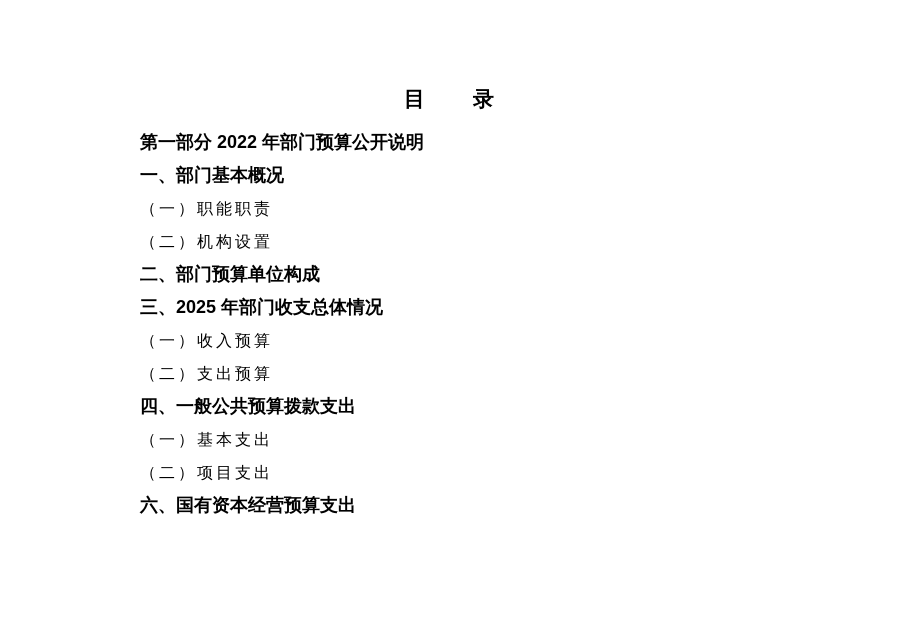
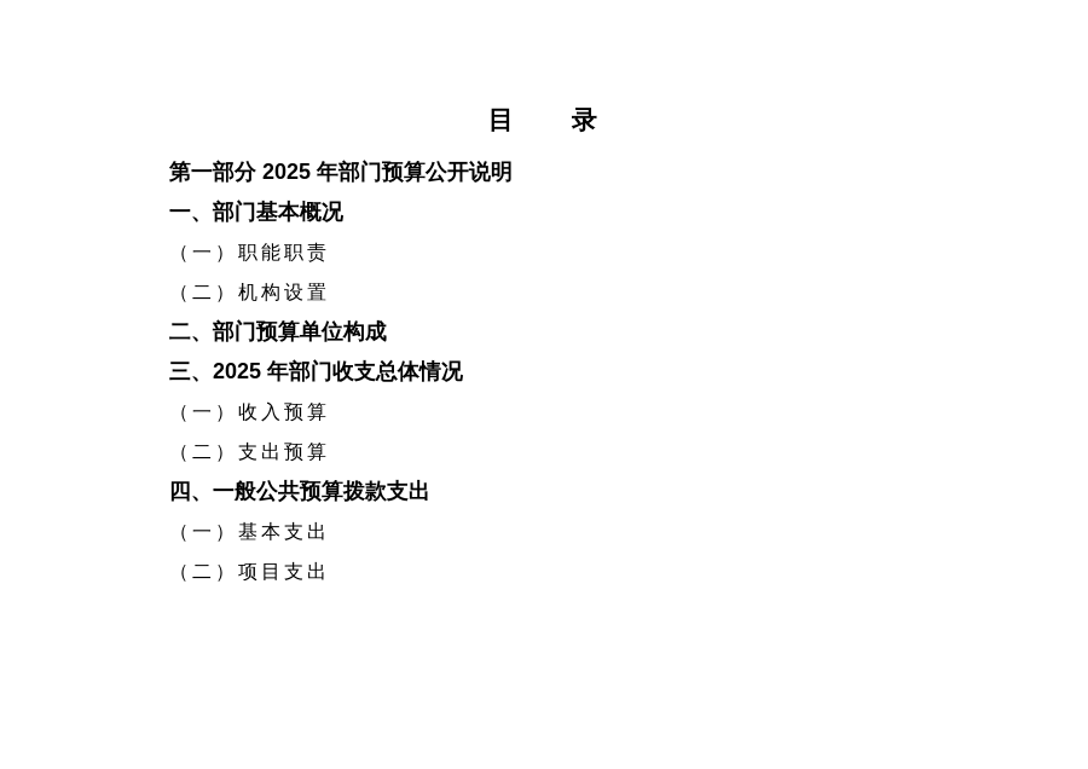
  目 录
- 第一部分 2022 年部门预算公开说明
+ 第一部分 2025 年部门预算公开说明
  一、部门基本概况
  （一）职能职责
  （二）机构设置
  二、部门预算单位构成
  三、2025 年部门收支总体情况
  （一）收入预算
  （二）支出预算
  四、一般公共预算拨款支出
  （一）基本支出
  （二）项目支出
- 六、国有资本经营预算支出
